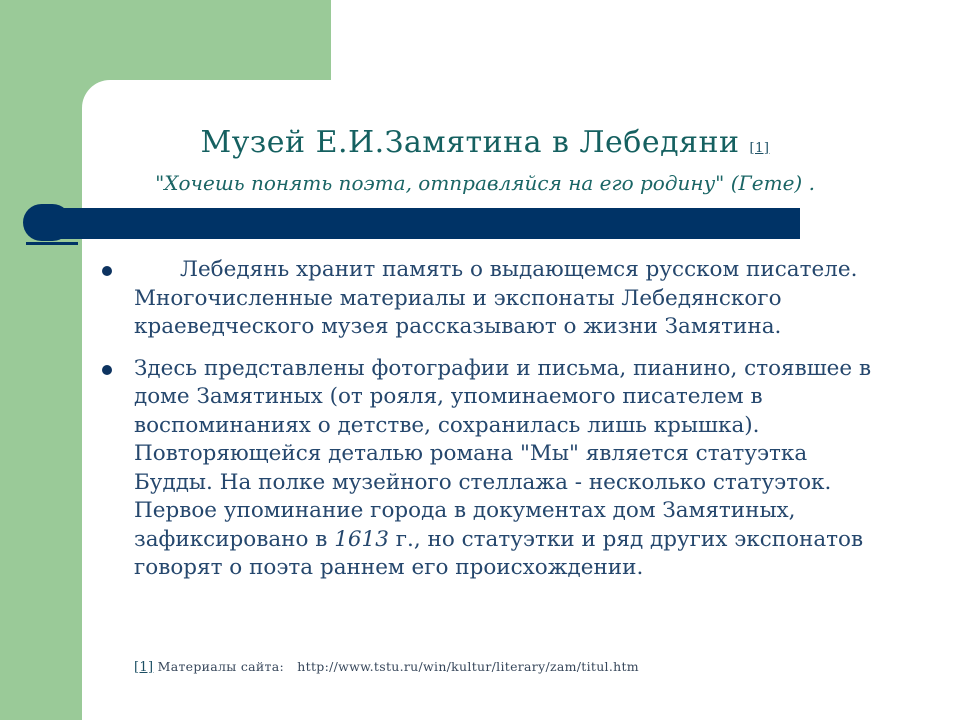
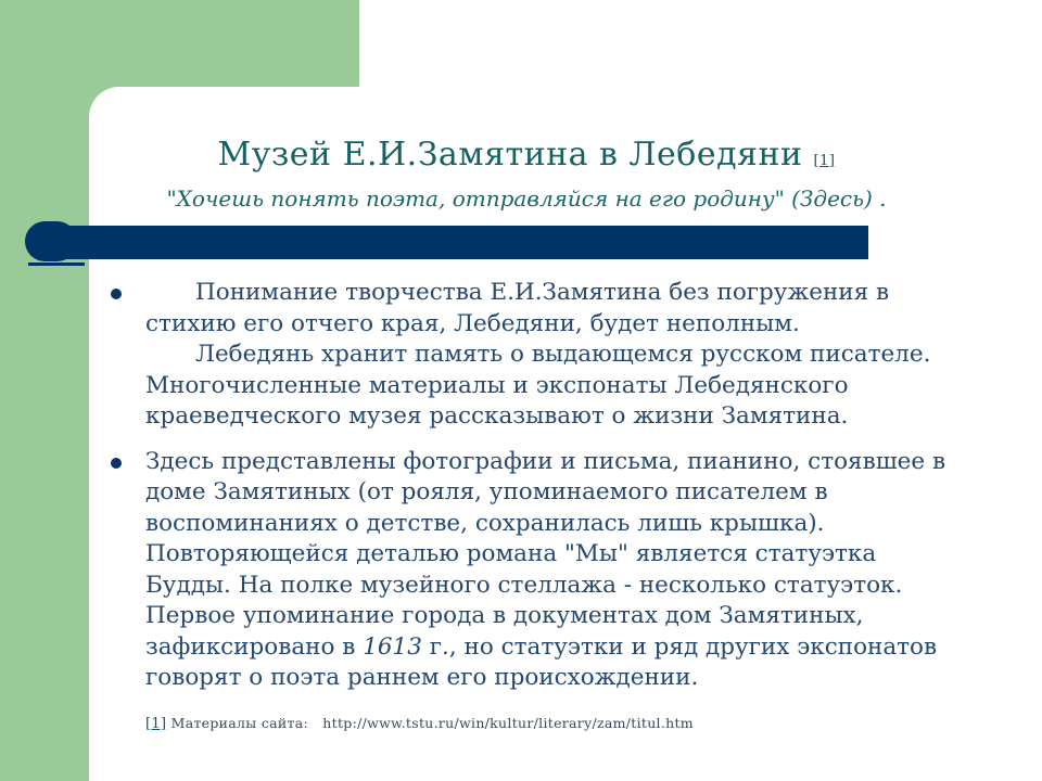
  Музей Е.И.Замятина в Лебедяни [1]
- "Хочешь понять поэта, отправляйся на его родину" (Гете) .
+ "Хочешь понять поэта, отправляйся на его родину" (Здесь) .
+ Понимание творчества Е.И.Замятина без погружения в стихию его отчего края, Лебедяни, будет неполным.
  Лебедянь хранит память о выдающемся русском писателе. Многочисленные материалы и экспонаты Лебедянского краеведческого музея рассказывают о жизни Замятина.
  Здесь представлены фотографии и письма, пианино, стоявшее в доме Замятиных (от рояля, упоминаемого писателем в воспоминаниях о детстве, сохранилась лишь крышка). Повторяющейся деталью романа "Мы" является статуэтка Будды. На полке музейного стеллажа - несколько статуэток. Первое упоминание города в документах дом Замятиных, зафиксировано в 1613 г., но статуэтки и ряд других экспонатов говорят о поэта раннем его происхождении.
  [1] Материалы сайта: http://www.tstu.ru/win/kultur/literary/zam/titul.htm
